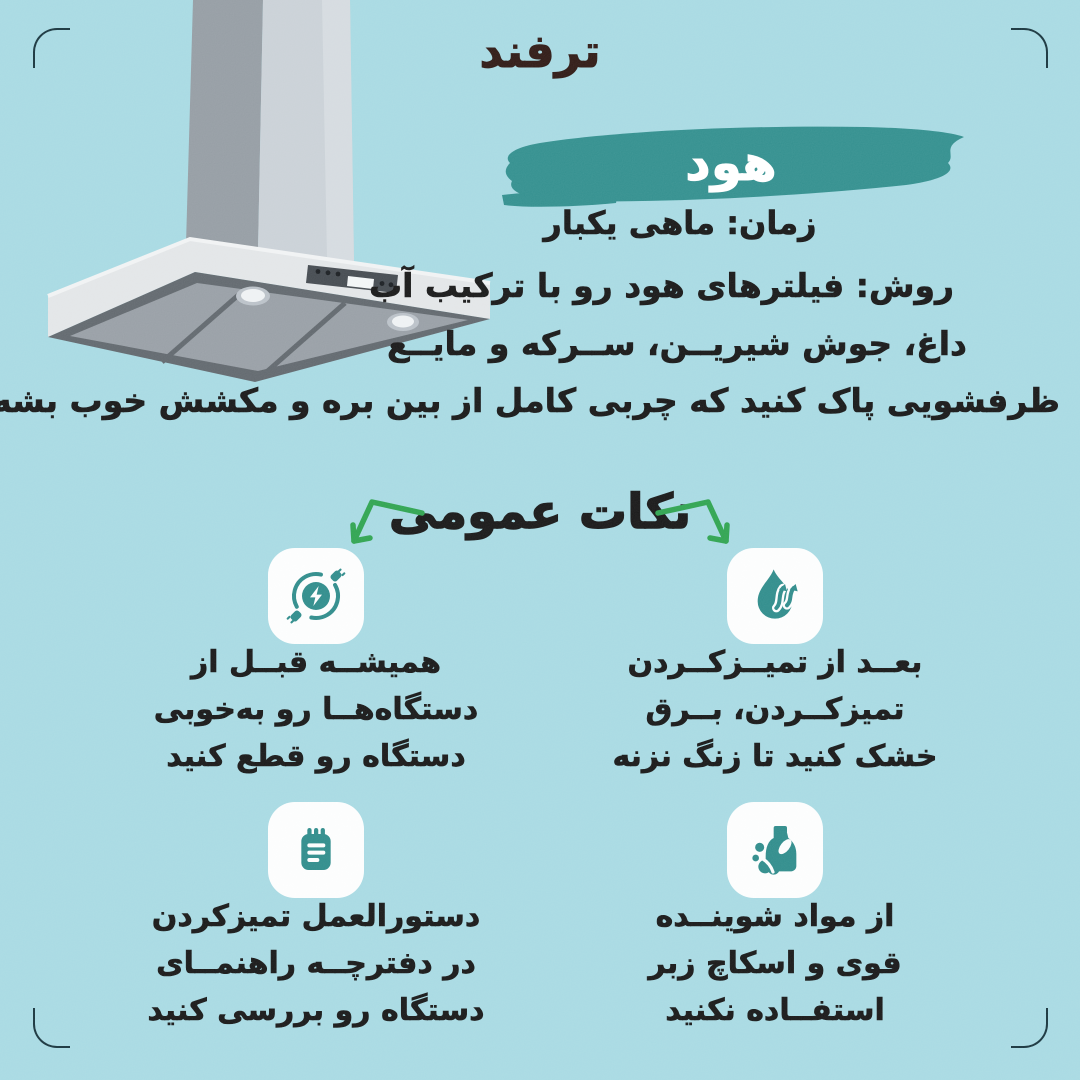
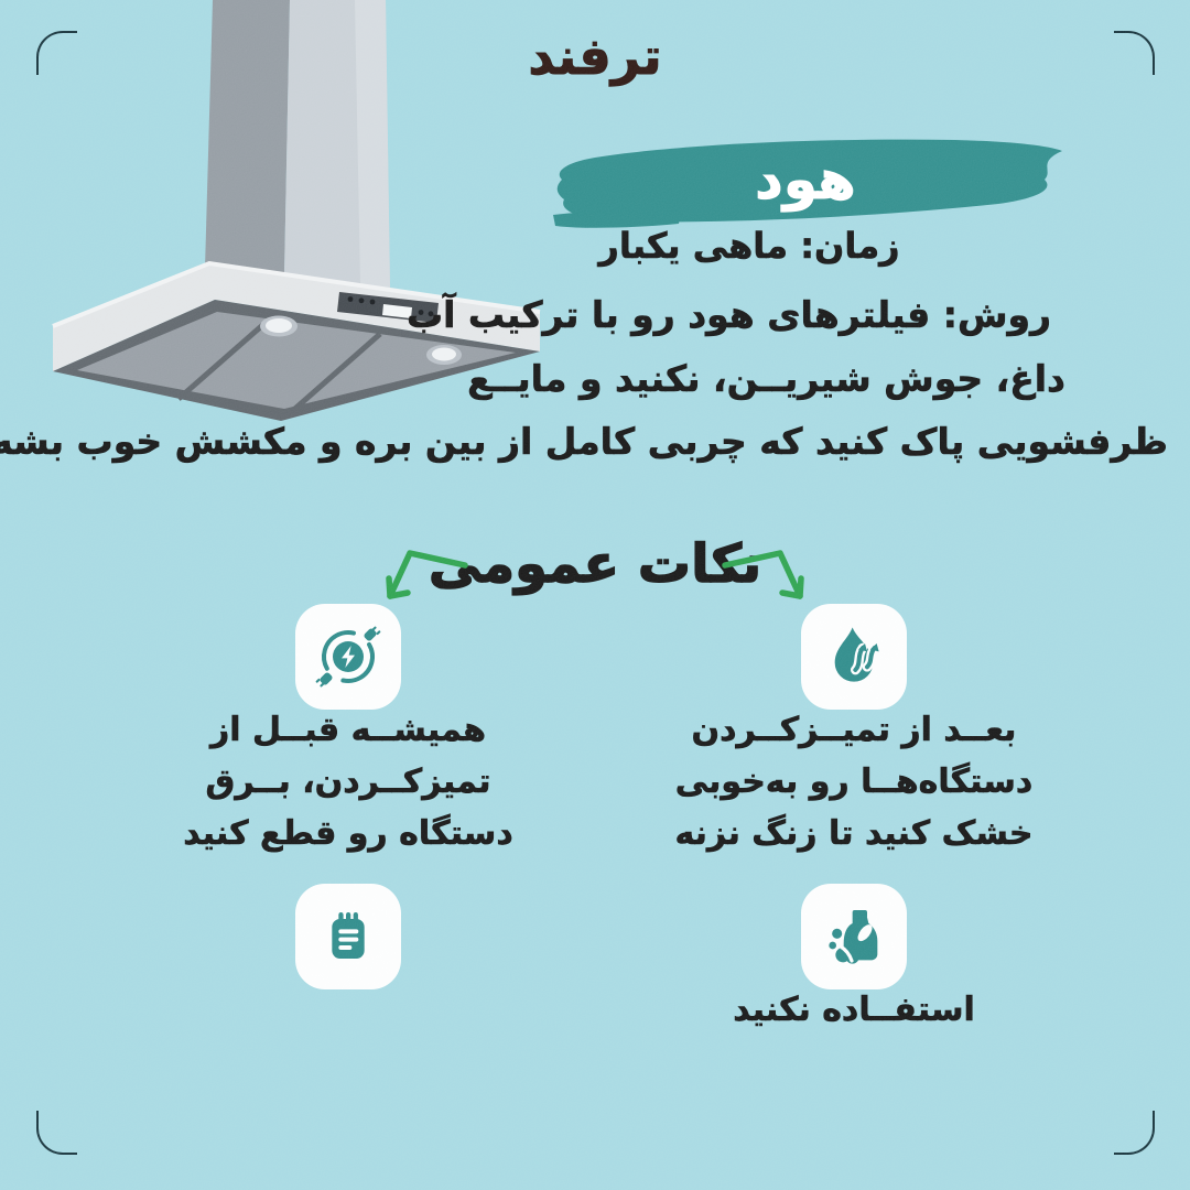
  ترفند
  هود
  زمان: ماهی یکبار
  روش: فیلترهای هود رو با ترکیب آب
- داغ، جوش شیریــن، ســرکه و مایــع
+ داغ، جوش شیریــن، نکنید و مایــع
  ظرفشویی پاک کنید که چربی کامل از بین بره و مکشش خوب بشه
  نات عموم
  بعــد از تمیــزکــردن
- تمیزکــردن، بــرق
+ دستگاه‌هــا رو به‌خوبی
  خشک کنید تا زنگ نزنه
  همیشــه قبــل از
- دستگاه‌هــا رو به‌خوبی
+ تمیزکــردن، بــرق
  دستگاه رو قطع کنید
- از مواد شوینــده
- قوی و اسکاچ زبر
  استفــاده نکنید
- دستورالعمل تمیزکردن
- در دفترچــه راهنمــای
- دستگاه رو بررسی کنید
